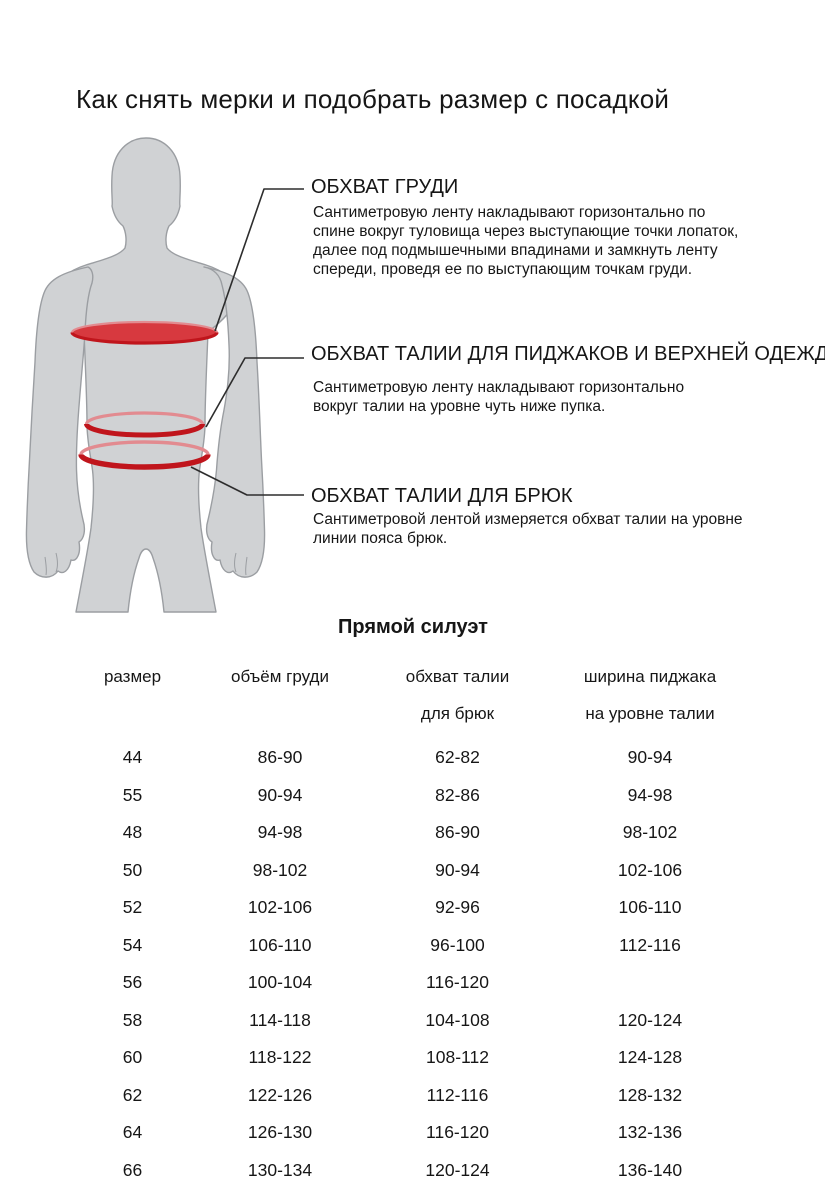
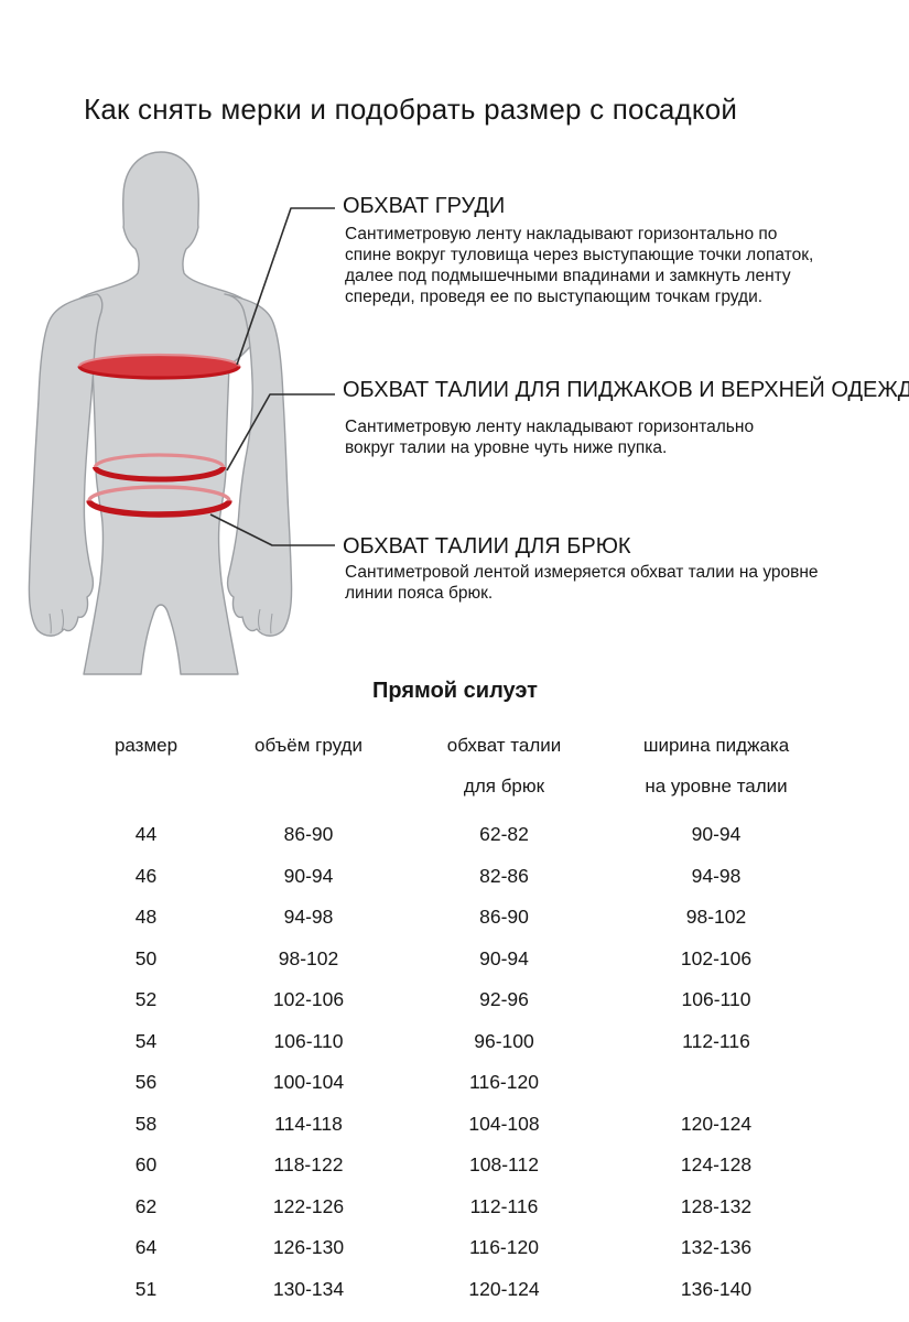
  Как снять мерки и подобрать размер с посадкой
  ОБХВАТ ГРУДИ
  Сантиметровую ленту накладывают горизонтально по
  спине вокруг туловища через выступающие точки лопаток,
  далее под подмышечными впадинами и замкнуть ленту
  спереди, проведя ее по выступающим точкам груди.
  ОБХВАТ ТАЛИИ ДЛЯ ПИДЖАКОВ И ВЕРХНЕЙ ОДЕЖД
  Сантиметровую ленту накладывают горизонтально
  вокруг талии на уровне чуть ниже пупка.
  ОБХВАТ ТАЛИИ ДЛЯ БРЮК
  Сантиметровой лентой измеряется обхват талии на уровне
  линии пояса брюк.
  Прямой силуэт
  размер
  объём груди
  обхват талии
  для брюк
  ширина пиджака
  на уровне талии
  44
  86-90
  62-82
  90-94
- 55
+ 46
  90-94
  82-86
  94-98
  48
  94-98
  86-90
  98-102
  50
  98-102
  90-94
  102-106
  52
  102-106
  92-96
  106-110
  54
  106-110
  96-100
  112-116
  56
  100-104
  116-120
  58
  114-118
  104-108
  120-124
  60
  118-122
  108-112
  124-128
  62
  122-126
  112-116
  128-132
  64
  126-130
  116-120
  132-136
- 66
+ 51
  130-134
  120-124
  136-140
